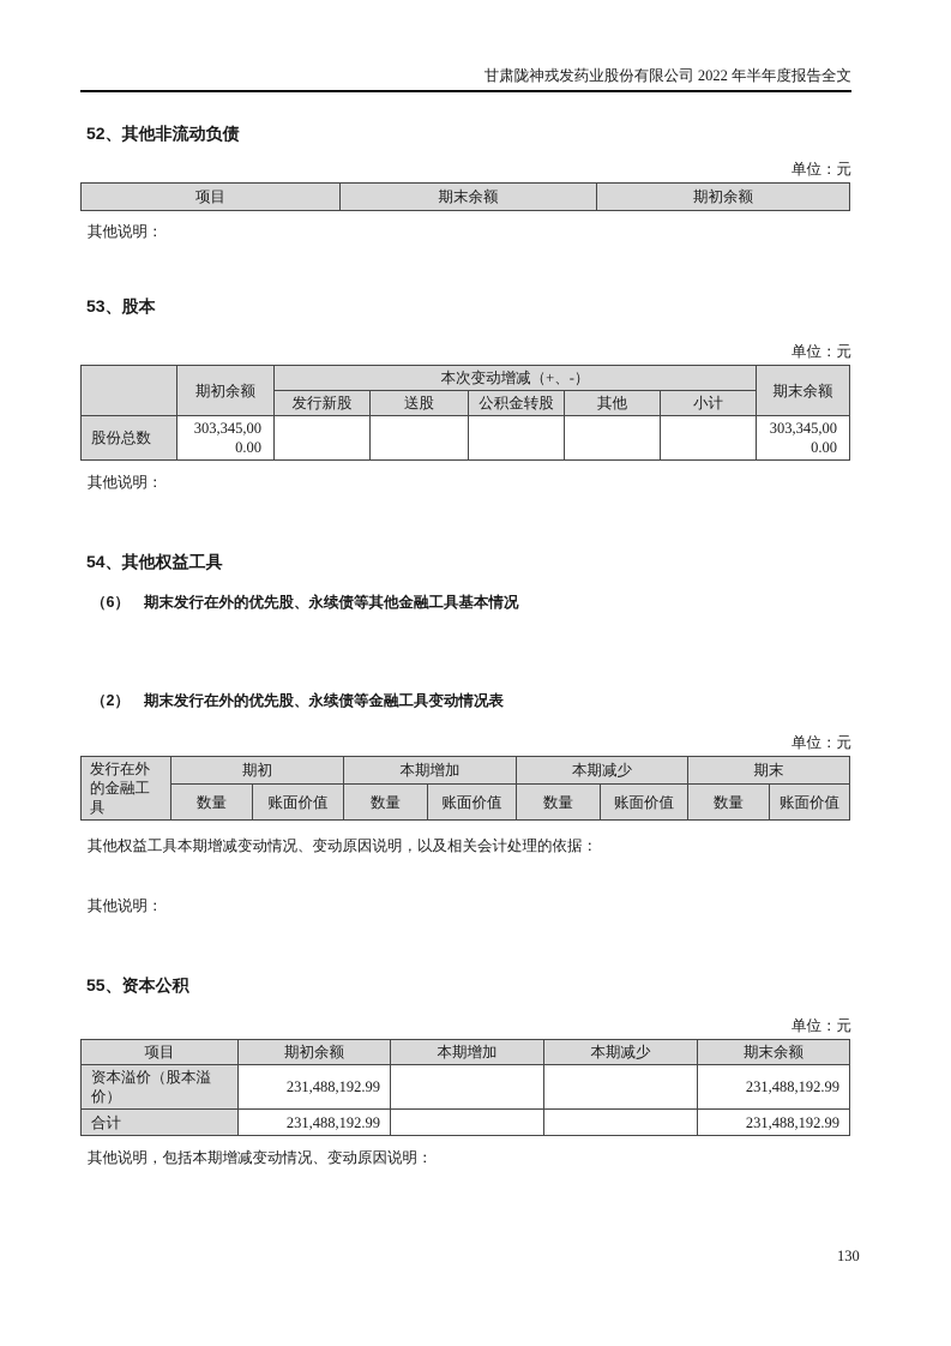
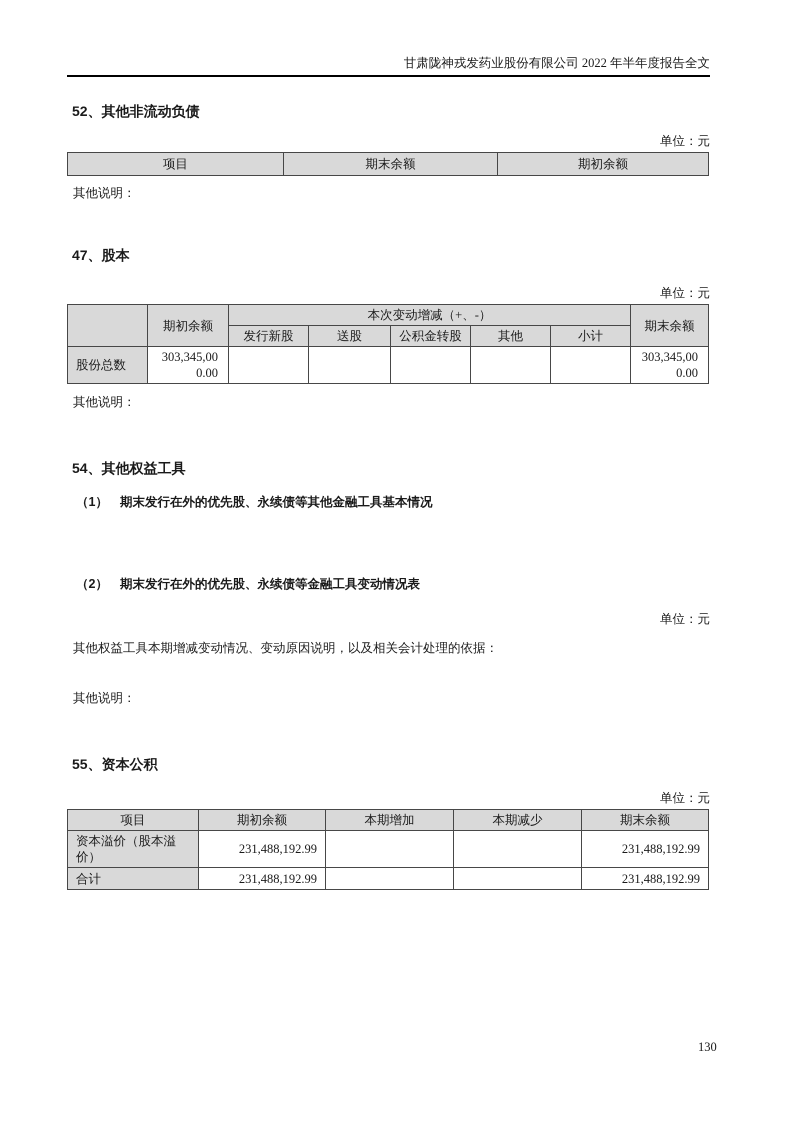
  甘肃陇神戎发药业股份有限公司 2022 年半年度报告全文
  52、其他非流动负债
  单位：元
  项目	期末余额	期初余额
  其他说明：
- 53、股本
+ 47、股本
  单位：元
  	期初余额	本次变动增减（+、-）	期末余额
  发行新股	送股	公积金转股	其他	小计
  股份总数	303,345,000.00						303,345,000.00
  其他说明：
  54、其他权益工具
- （6） 期末发行在外的优先股、永续债等其他金融工具基本情况
+ （1） 期末发行在外的优先股、永续债等其他金融工具基本情况
  （2） 期末发行在外的优先股、永续债等金融工具变动情况表
  单位：元
- 发行在外的金融工具	期初	本期增加	本期减少	期末
- 数量	账面价值	数量	账面价值	数量	账面价值	数量	账面价值
  其他权益工具本期增减变动情况、变动原因说明，以及相关会计处理的依据：
  其他说明：
  55、资本公积
  单位：元
  项目	期初余额	本期增加	本期减少	期末余额
  资本溢价（股本溢价）	231,488,192.99			231,488,192.99
  合计	231,488,192.99			231,488,192.99
- 其他说明，包括本期增减变动情况、变动原因说明：
  130
